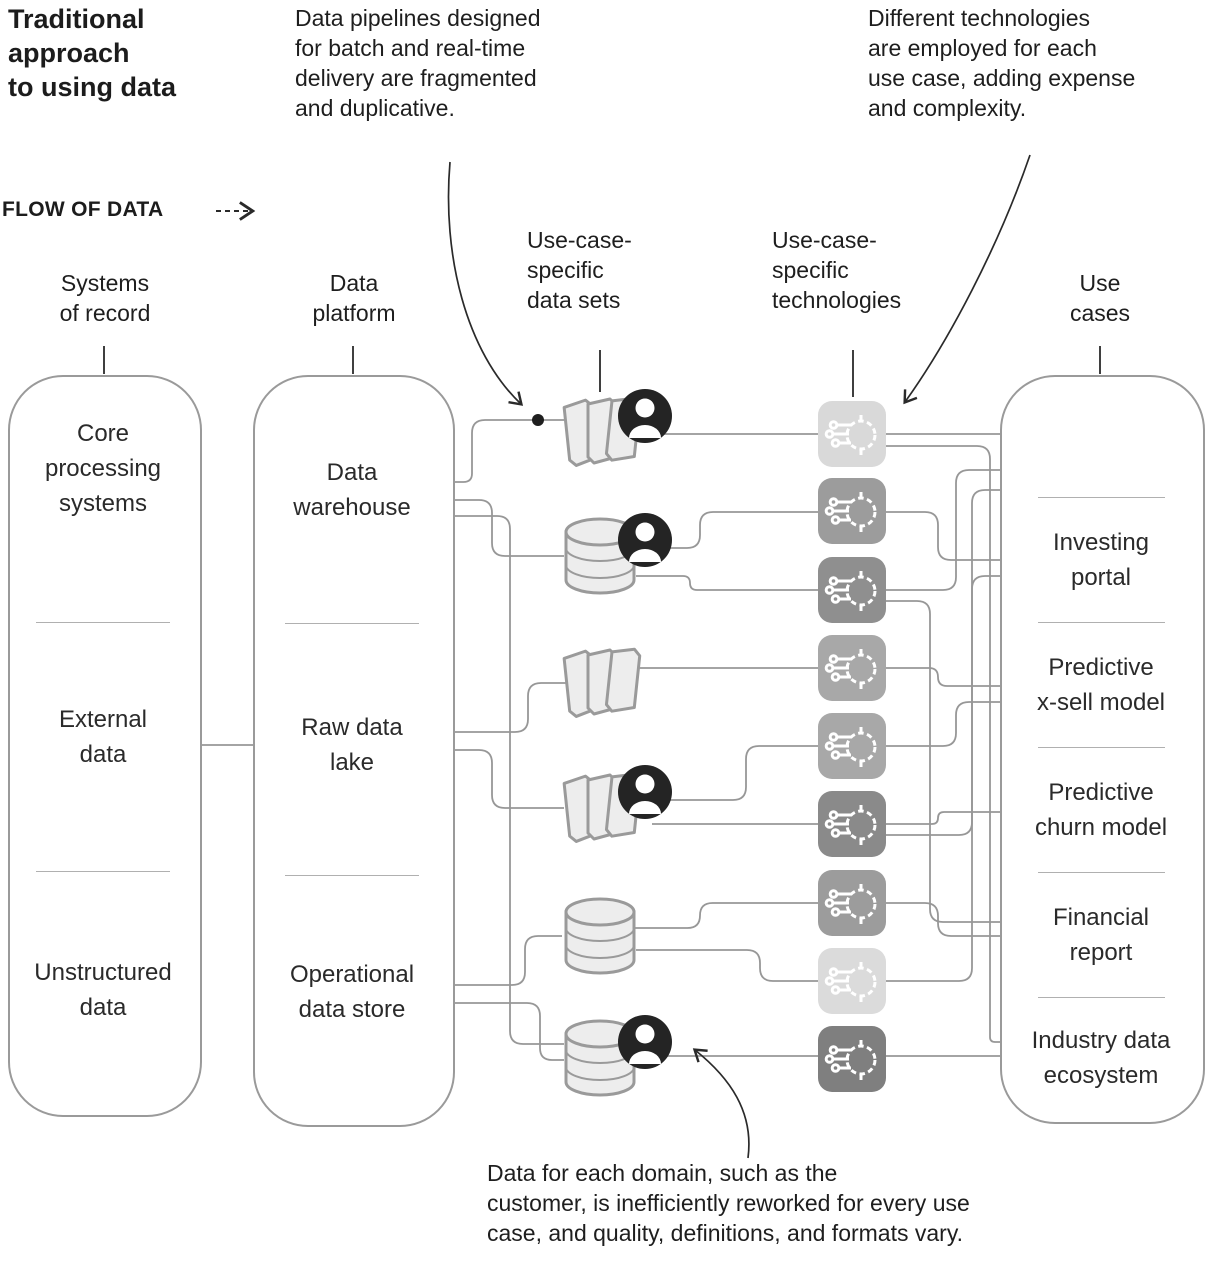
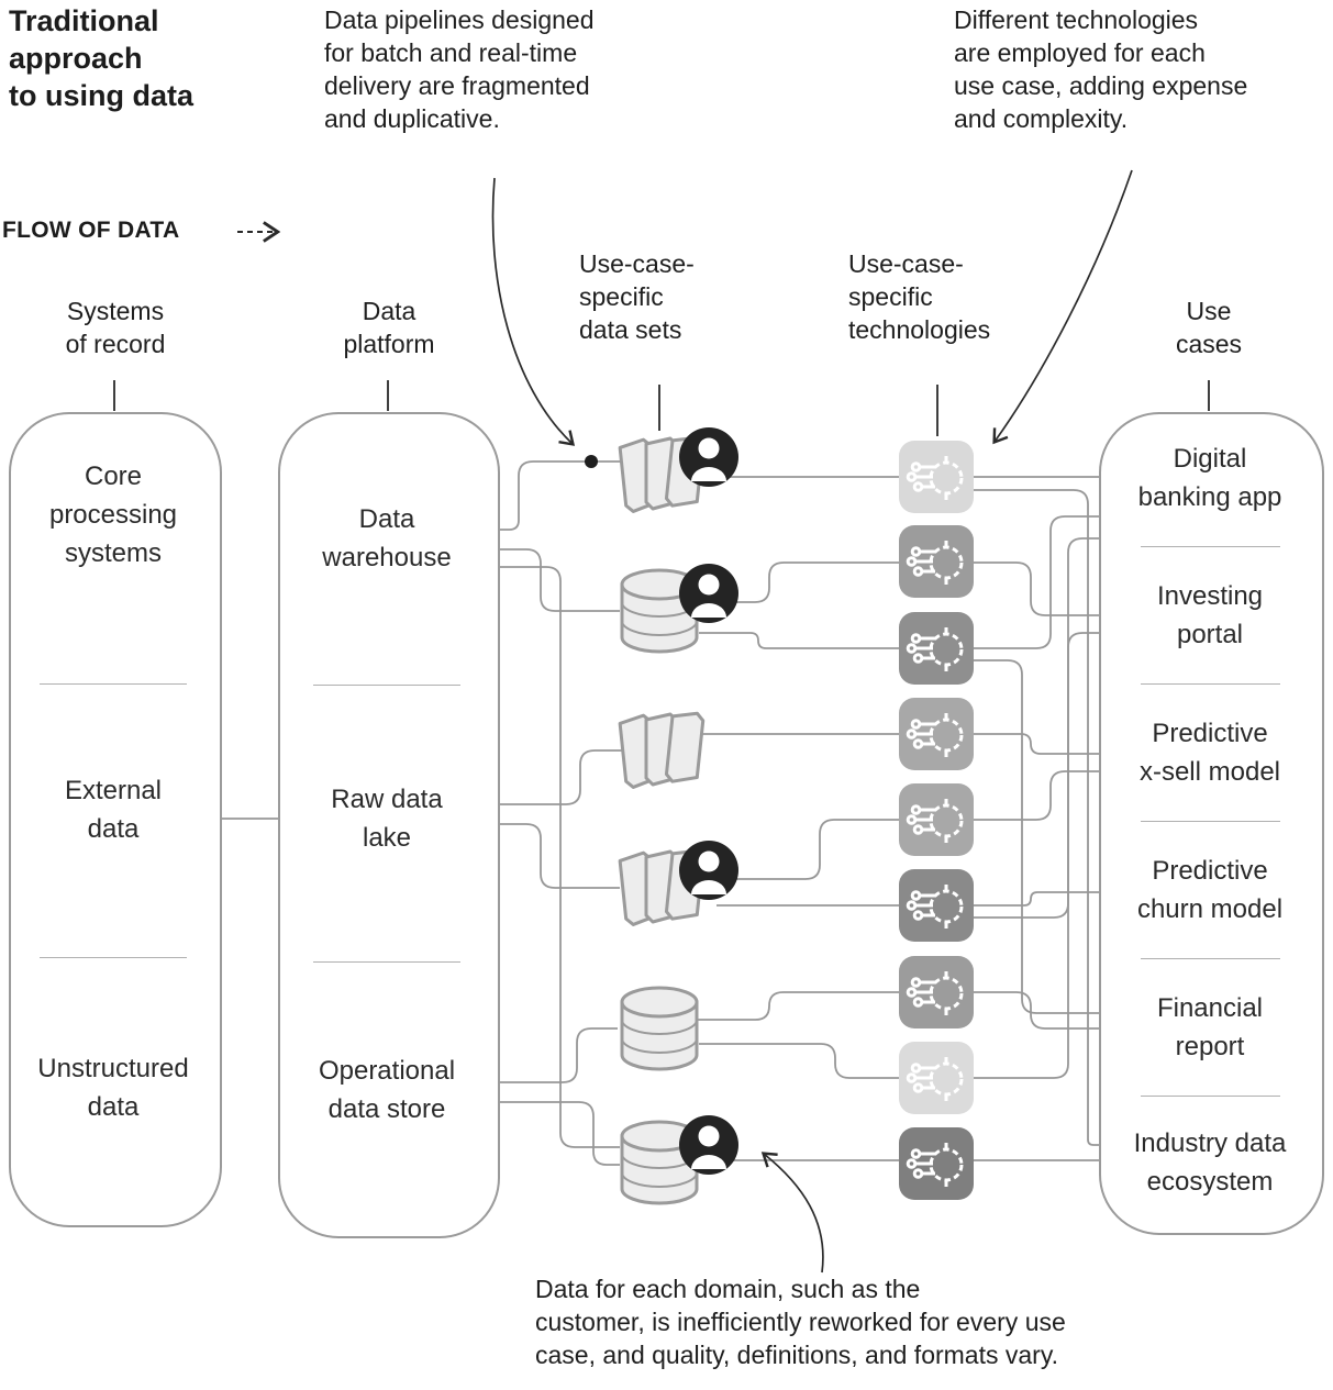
  Traditional
  approach
  to using data
  Data pipelines designed
  for batch and real-time
  delivery are fragmented
  and duplicative.
  Different technologies
  are employed for each
  use case, adding expense
  and complexity.
  Data for each domain, such as the
  customer, is inefficiently reworked for every use
  case, and quality, definitions, and formats vary.
  FLOW OF DATA
  Systems
  of record
  Data
  platform
  Use-case-
  specific
  data sets
  Use-case-
  specific
  technologies
  Use
  cases
  Core
  processing
  systems
  External
  data
  Unstructured
  data
  Data
  warehouse
  Raw data
  lake
  Operational
  data store
+ Digital
+ banking app
  Investing
  portal
  Predictive
  x-sell model
  Predictive
  churn model
  Financial
  report
  Industry data
  ecosystem
